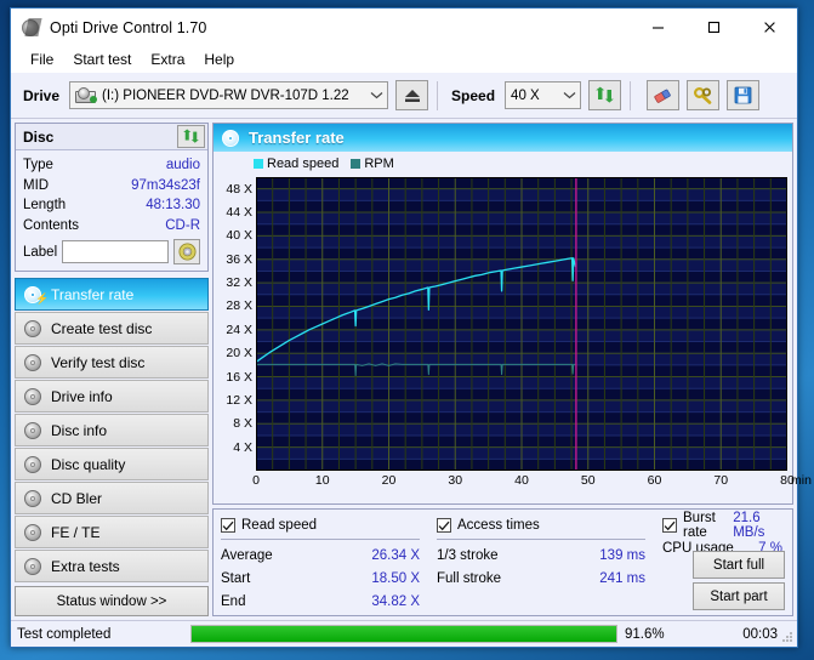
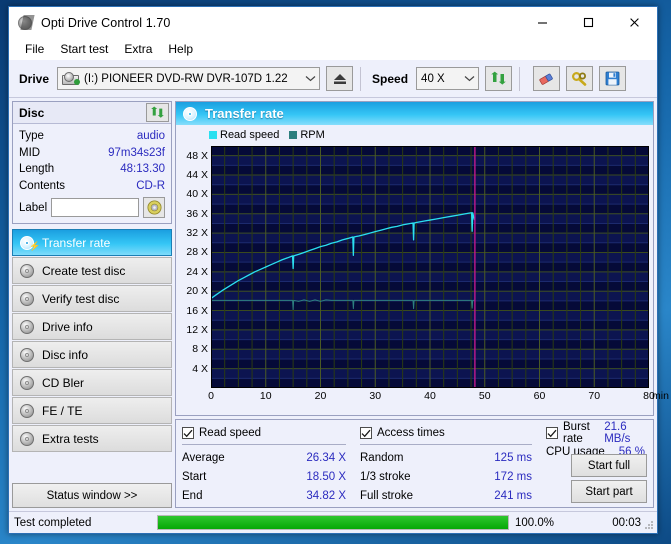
  Opti Drive Control 1.70
  File
  Start test
  Extra
  Help
  Drive
  (I:) PIONEER DVD-RW DVR-107D 1.22
  Speed
  40 X
  Disc
  Type
  audio
  MID
  97m34s23f
  Length
  48:13.30
  Contents
  CD-R
  Label
  ⚡
  Transfer rate
  Create test disc
  Verify test disc
  Drive info
  Disc info
- Disc quality
  CD Bler
  FE / TE
  Extra tests
  Status window >>
  Transfer rate
  Read speed
  RPM
  4 X
  8 X
  12 X
  16 X
  20 X
  24 X
  28 X
  32 X
  36 X
  40 X
  44 X
  48 X
  0
  10
  20
  30
  40
  50
  60
  70
  80
  min
  Read speed
  Average
  26.34 X
  Start
  18.50 X
  End
  34.82 X
  Access times
+ Random
+ 125 ms
  1/3 stroke
- 139 ms
+ 172 ms
  Full stroke
  241 ms
  Burst rate
  21.6 MB/s
  CPU usage
- 7 %
+ 56 %
  Start full
  Start part
  Test completed
- 91.6%
+ 100.0%
  00:03
